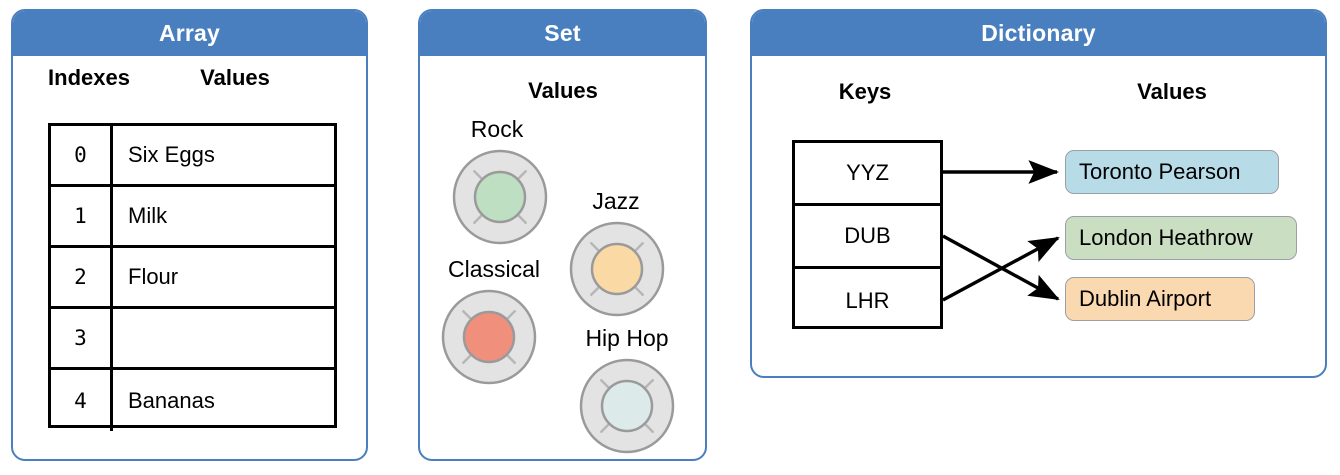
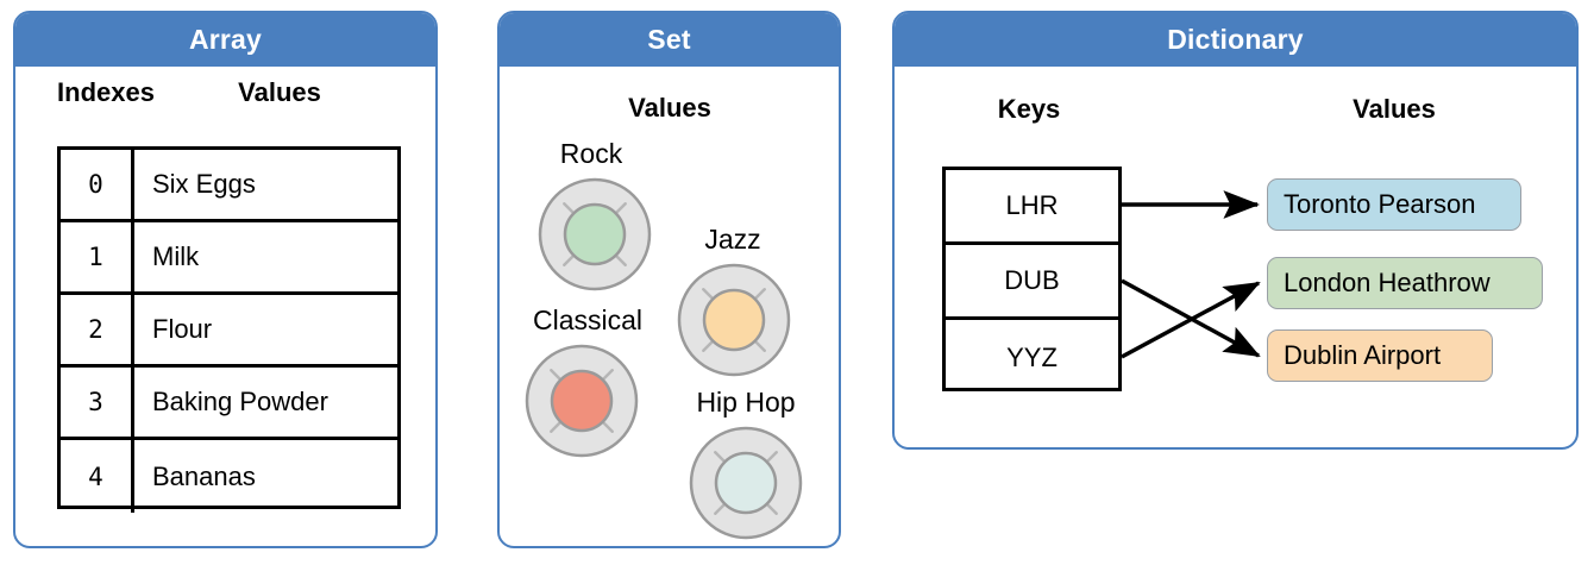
  Array
  Indexes
  Values
  0
  Six Eggs
  1
  Milk
  2
  Flour
  3
+ Baking Powder
  4
  Bananas
  Set
  Values
  Rock
  Jazz
  Classical
  Hip Hop
  Dictionary
  Keys
  Values
- YYZ
+ LHR
  DUB
- LHR
+ YYZ
  Toronto Pearson
  London Heathrow
  Dublin Airport
